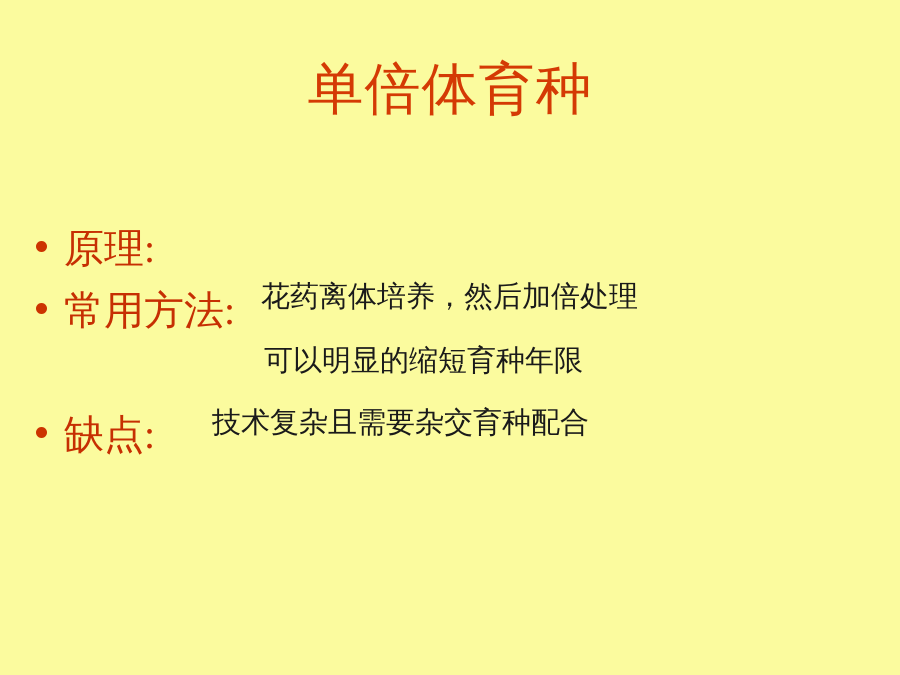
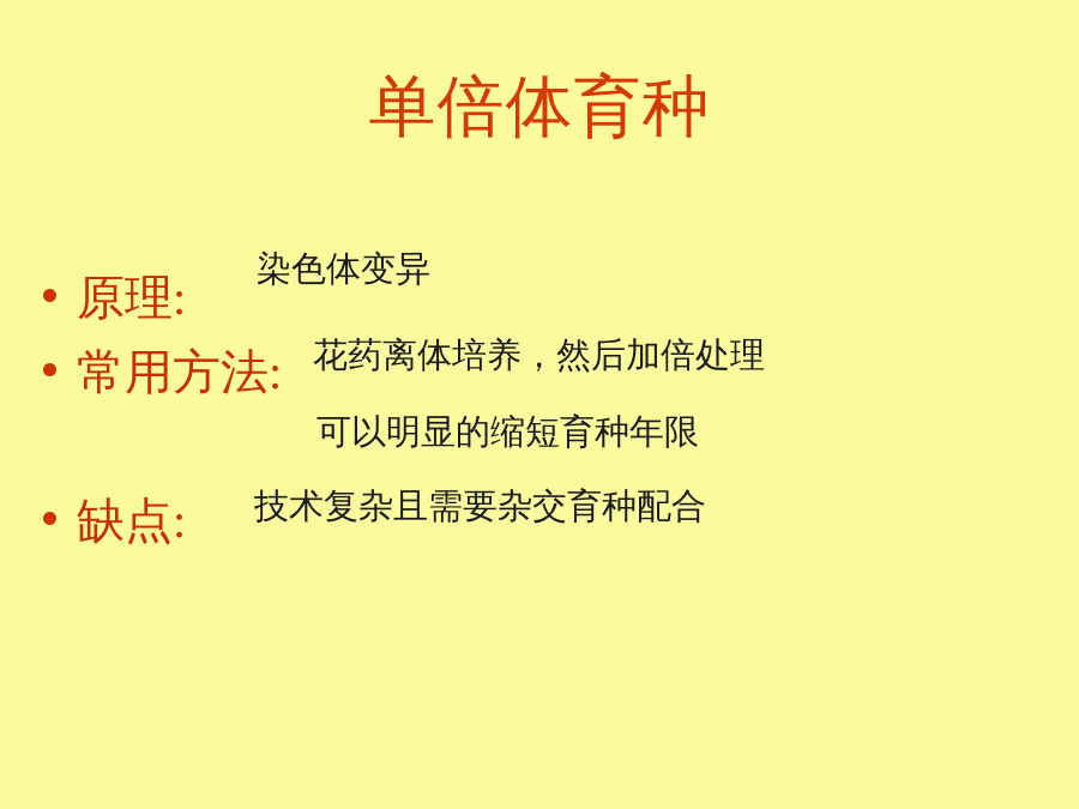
  单倍体育种
  原理:
  常用方法:
  缺点:
+ 染色体变异
  花药离体培养，然后加倍处理
  可以明显的缩短育种年限
  技术复杂且需要杂交育种配合
